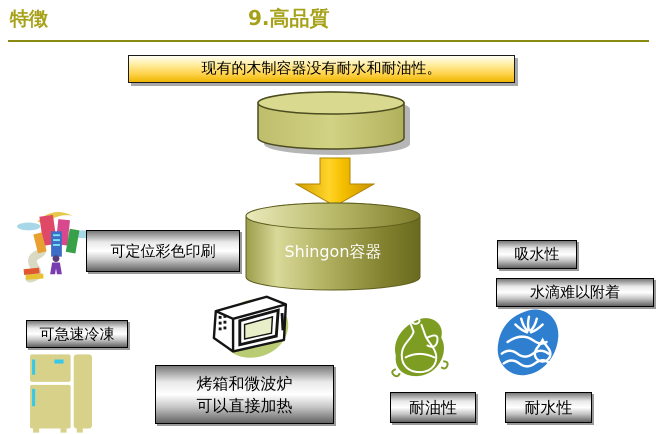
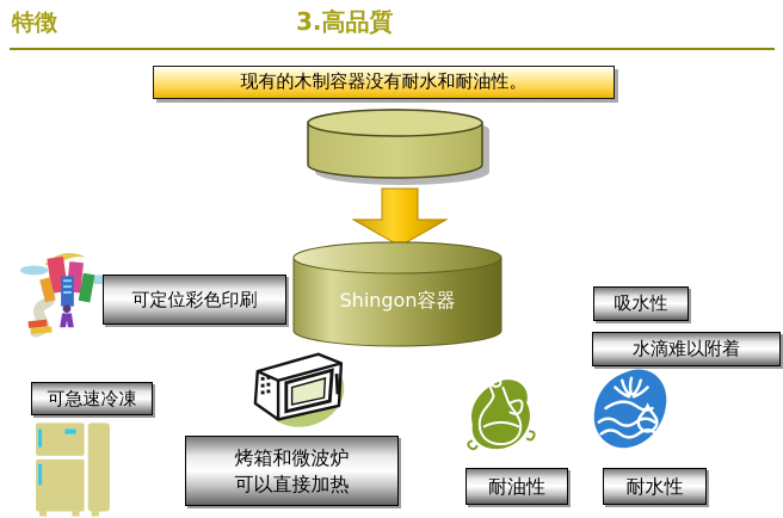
  特徴
- 9.高品質
+ 3.高品質
  现有的木制容器没有耐水和耐油性。
  Shingon容器
  可定位彩色印刷
  可急速冷凍
  烤箱和微波炉
  可以直接加热
  吸水性
  水滴难以附着
  耐油性
  耐水性
